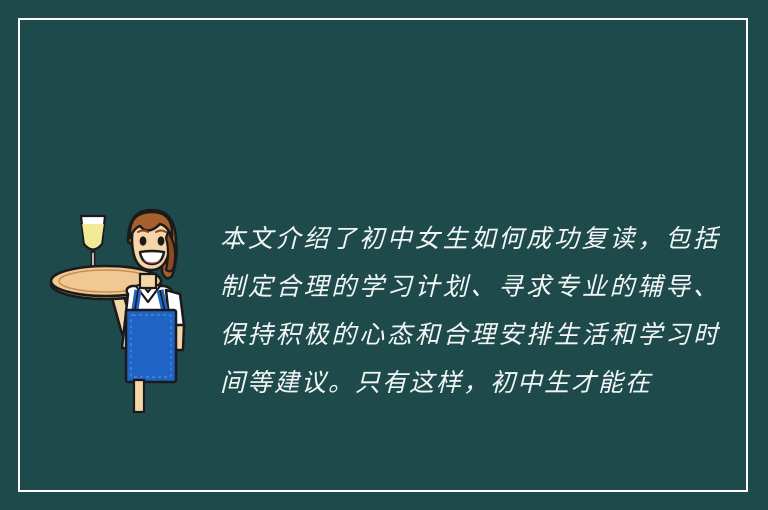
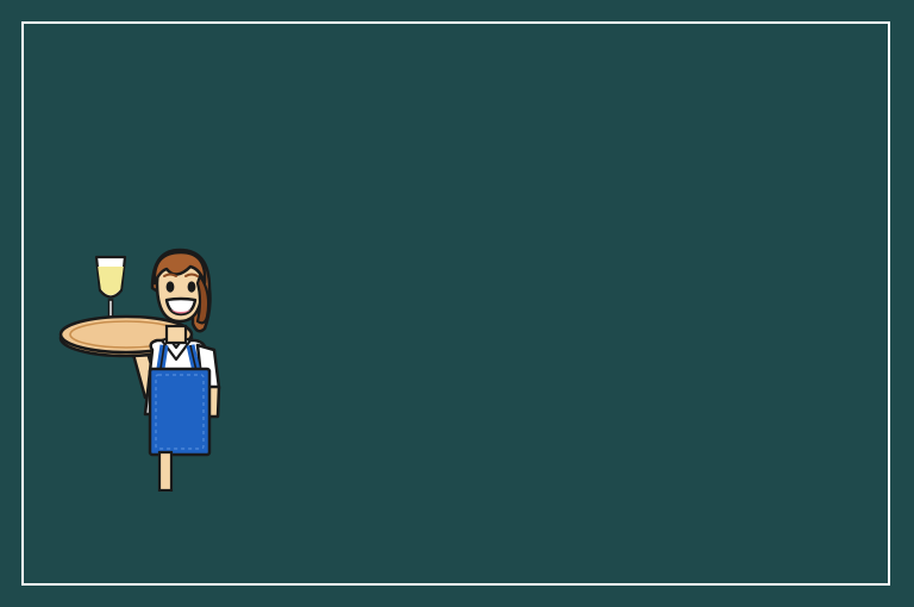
- 本文介绍了初中女生如何成功复读，包括制定合理的学习计划、寻求专业的辅导、保持积极的心态和合理安排生活和学习时间等建议。只有这样，初中生才能在
